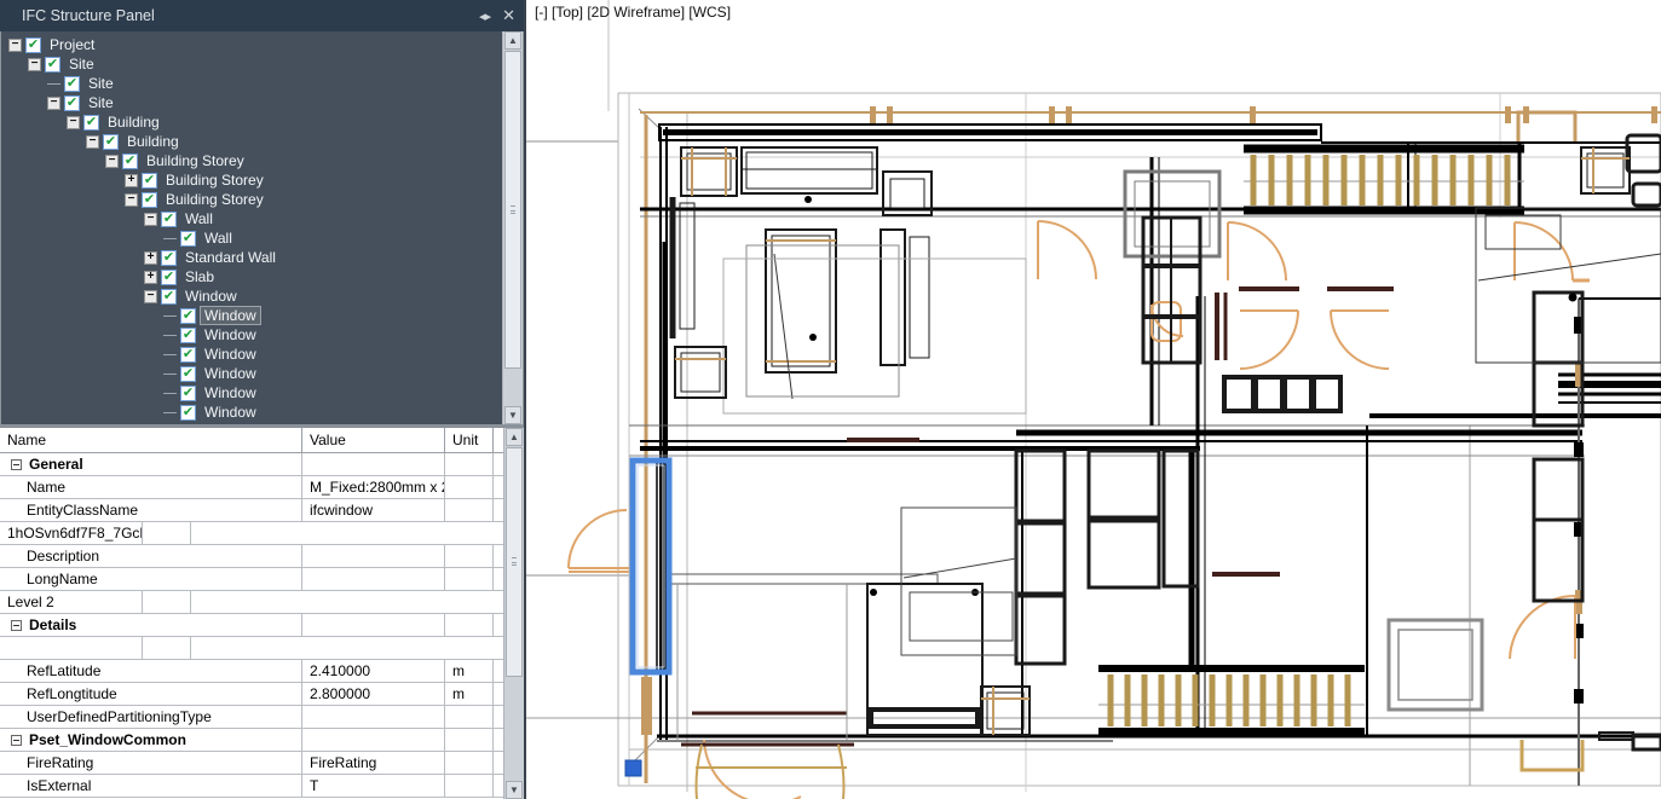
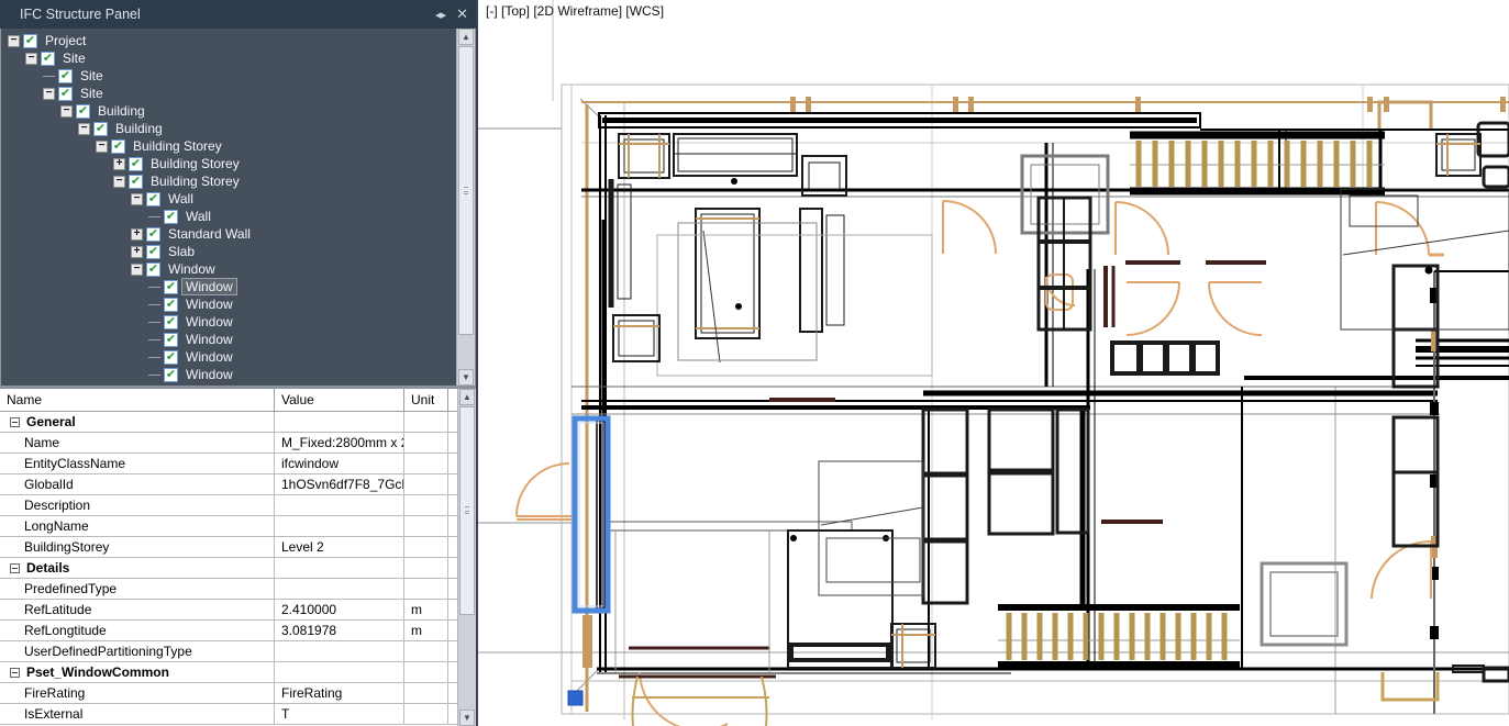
  IFC Structure Panel
  ◂▸
  ✕
  −
  ✔
  Project
  −
  ✔
  Site
  ✔
  Site
  −
  ✔
  Site
  −
  ✔
  Building
  −
  ✔
  Building
  −
  ✔
  Building Storey
  +
  ✔
  Building Storey
  −
  ✔
  Building Storey
  −
  ✔
  Wall
  ✔
  Wall
  +
  ✔
  Standard Wall
  +
  ✔
  Slab
  −
  ✔
  Window
  ✔
  Window
  ✔
  Window
  ✔
  Window
  ✔
  Window
  ✔
  Window
  ✔
  Window
  ▲
  ▼
  Name
  Value
  Unit
  General
  Name
  M_Fixed:2800mm x
  EntityClassName
  ifcwindow
+ GlobalId
  1hOSvn6df7F8_7Gc
  Description
  LongName
+ BuildingStorey
  Level 2
  Details
+ PredefinedType
  RefLatitude
  2.410000
  m
  RefLongtitude
- 2.800000
+ 3.081978
  m
  UserDefinedPartitioningType
  Pset_WindowCommon
  FireRating
  FireRating
  IsExternal
  T
  ▲
  ▼
  [-] [Top] [2D Wireframe] [WCS]
